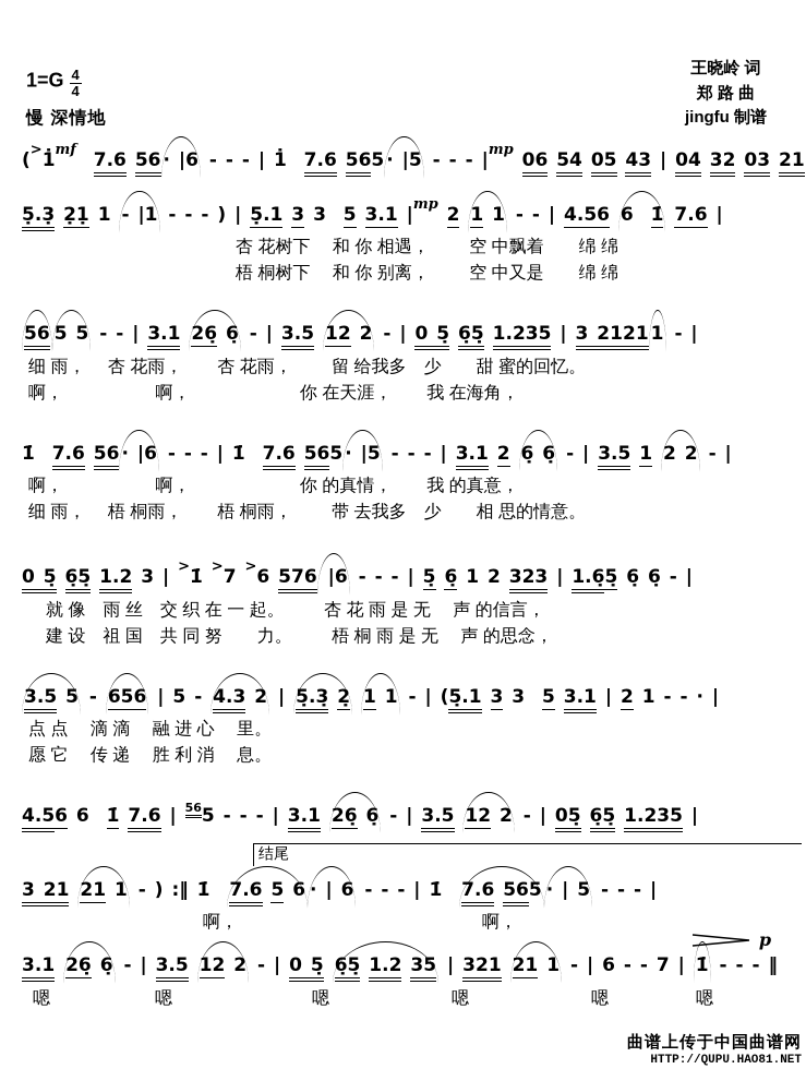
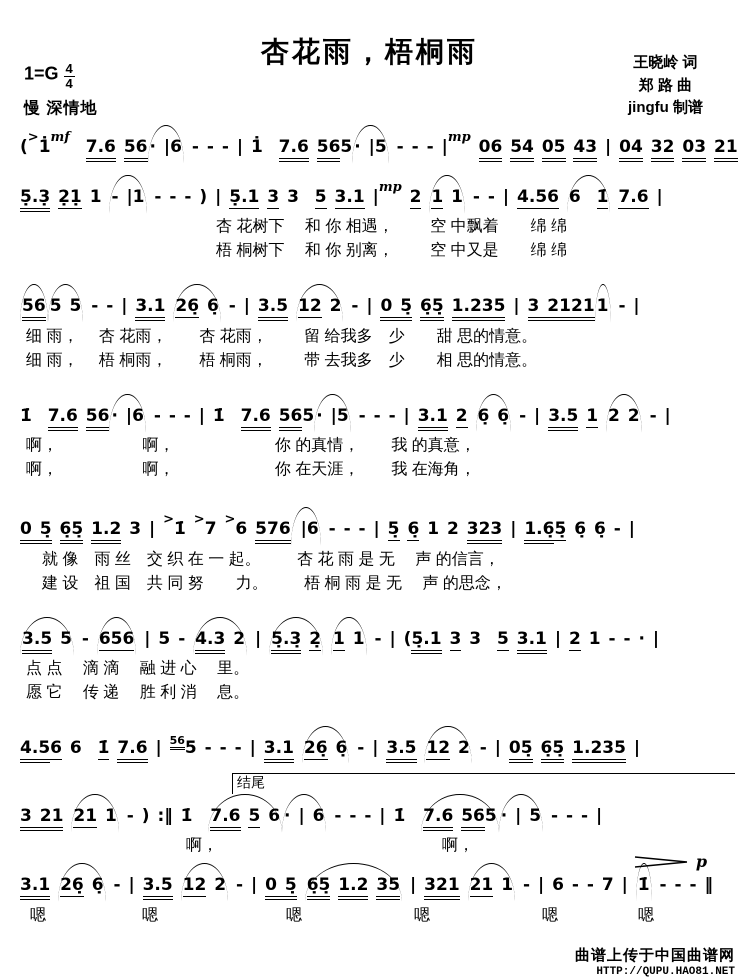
+ 杏花雨，梧桐雨
  1=G
  4
  4
  慢 深情地
  王晓岭 词
  郑 路 曲
  jingfu 制谱
  (>1mf 7.6 56· |6 - - - | 1 7.6 565· |5 - - - |mp 06 54 05 43 | 04 32 03 21
  5.3 21 1 - |1 - - - ) | 5.1 3 3 5 3.1 |mp 2 1 1 - - | 4.56 6 1 7.6 |
  杏 花树下 和 你 相遇， 空 中飘着 绵 绵
  梧 桐树下 和 你 别离， 空 中又是 绵 绵
  56 5 5 - - | 3.1 26 6 - | 3.5 12 2 - | 0 5 65 1.235 | 3 21211 - |
- 细 雨， 杏 花雨， 杏 花雨， 留 给我多 少 甜 蜜的回忆。
+ 细 雨， 杏 花雨， 杏 花雨， 留 给我多 少 甜 思的情意。
- 啊， 啊， 你 在天涯， 我 在海角，
+ 细 雨， 梧 桐雨， 梧 桐雨， 带 去我多 少 相 思的情意。
  1 7.6 56· |6 - - - | 1 7.6 565· |5 - - - | 3.1 2 6 6 - | 3.5 1 2 2 - |
  啊， 啊， 你 的真情， 我 的真意，
- 细 雨， 梧 桐雨， 梧 桐雨， 带 去我多 少 相 思的情意。
+ 啊， 啊， 你 在天涯， 我 在海角，
  0 5 65 1.2 3 | >1 >7 >6 576 |6 - - - | 5 6 1 2 323 | 1.65 6 6 - |
  就 像 雨 丝 交 织 在 一 起。 杏 花 雨 是 无 声 的信言，
  建 设 祖 国 共 同 努 力。 梧 桐 雨 是 无 声 的思念，
  3.5 5 - 656 | 5 - 4.3 2 | 5.3 2 1 1 - | (5.1 3 3 5 3.1 | 2 1 - - · |
  点 点 滴 滴 融 进 心 里。
  愿 它 传 递 胜 利 消 息。
  4.56 6 1 7.6 | 565 - - - | 3.1 26 6 - | 3.5 12 2 - | 05 65 1.235 |
  结尾
  3 21 21 1 - ) :‖ 1 7.6 5 6 · | 6 - - - | 1 7.6 565 · | 5 - - - |
  啊， 啊，
  p
  3.1 26 6 - | 3.5 12 2 - | 0 5 65 1.2 35 | 321 21 1 - | 6 - - 7 | 1 - - - ‖
  嗯 嗯 嗯 嗯 嗯 嗯
  曲谱上传于中国曲谱网
  HTTP://QUPU.HAO81.NET
